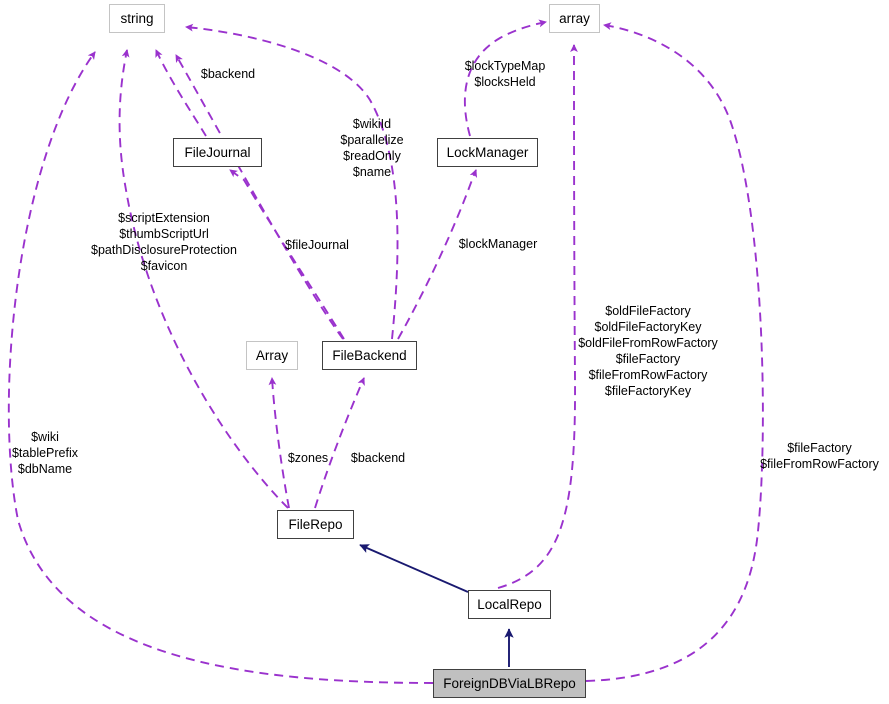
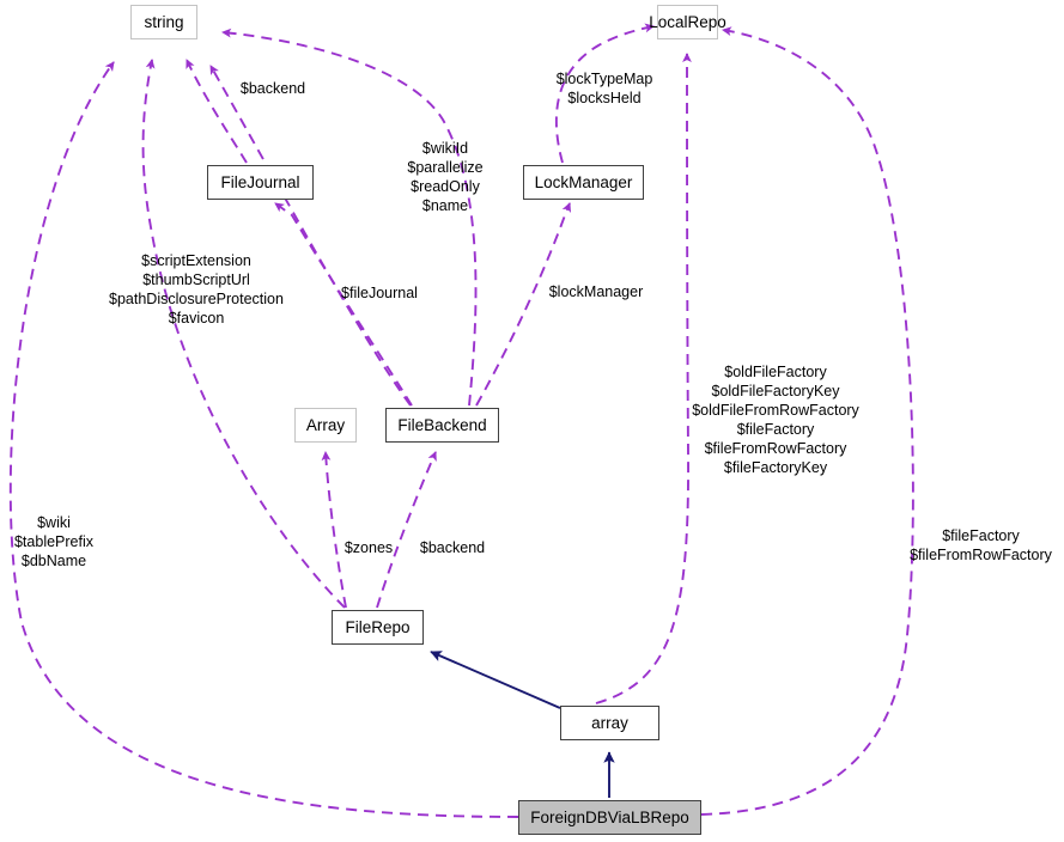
  string
- array
+ LocalRepo
  FileJournal
  LockManager
  Array
  FileBackend
  FileRepo
- LocalRepo
+ array
  ForeignDBViaLBRepo
  $backend
  $lockTypeMap
  $locksHeld
  $wikiId
  $parallelize
  $readOnly
  $name
  $scriptExtension
  $thumbScriptUrl
  $pathDisclosureProtection
  $favicon
  $fileJournal
  $lockManager
  $oldFileFactory
  $oldFileFactoryKey
  $oldFileFromRowFactory
  $fileFactory
  $fileFromRowFactory
  $fileFactoryKey
  $wiki
  $tablePrefix
  $dbName
  $fileFactory
  $fileFromRowFactory
  $zones
  $backend
